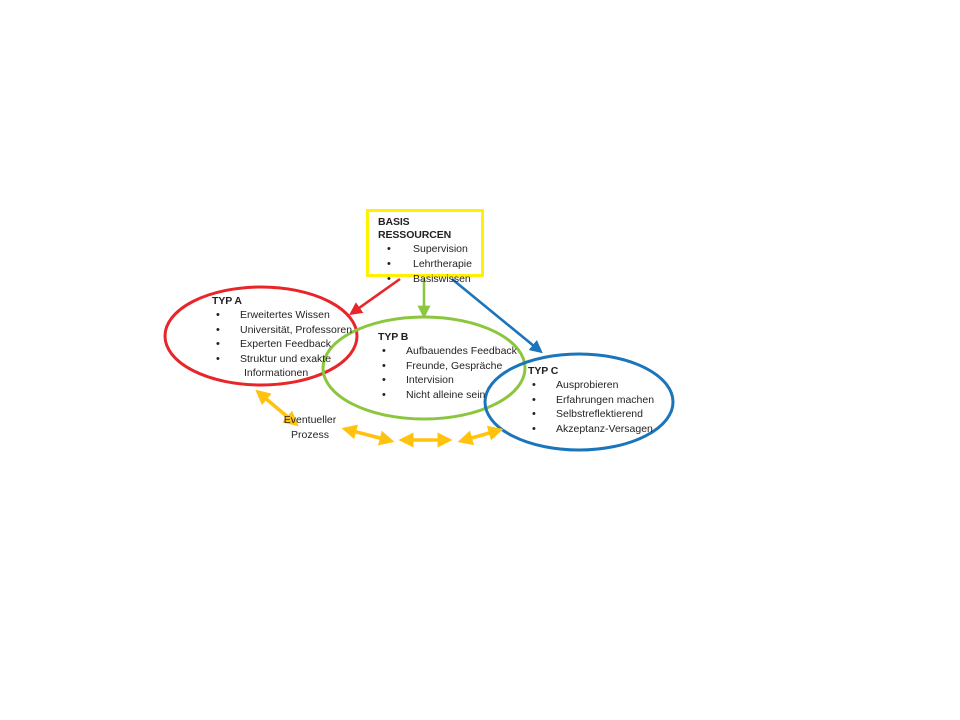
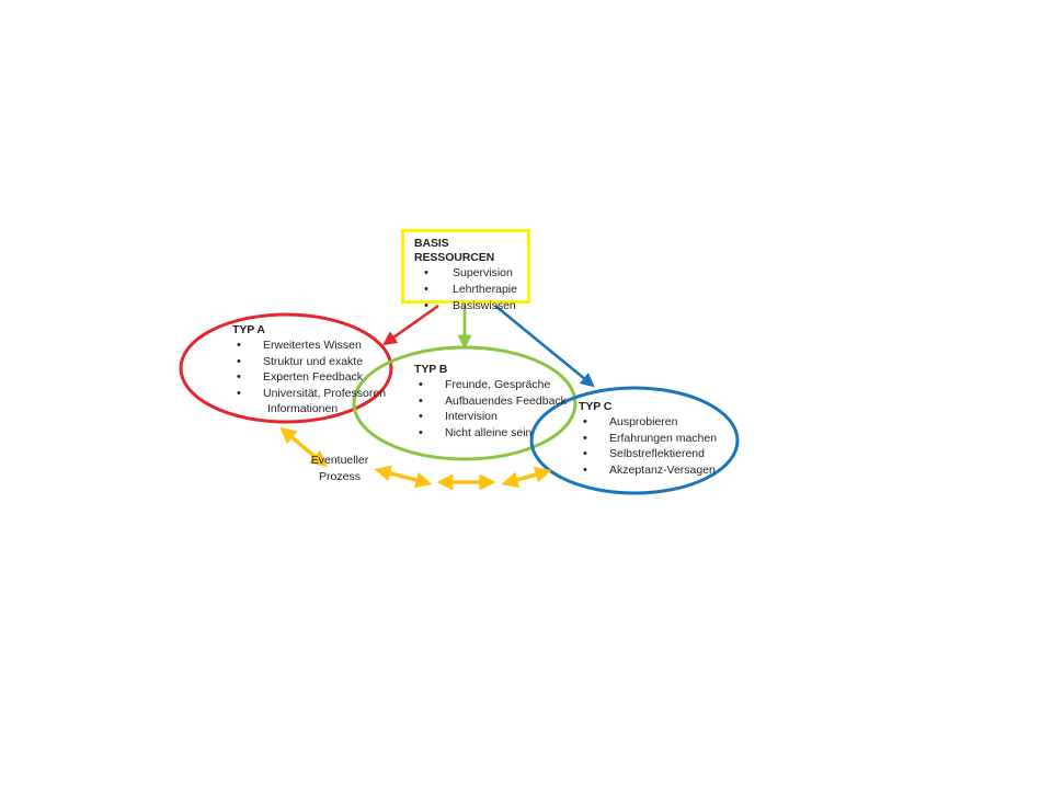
  BASIS RESSOURCEN
  •
  Supervision
  •
  Lehrtherapie
  •
  Basiswissen
  TYP A
  •
  Erweitertes Wissen
  •
- Universität, Professoren
+ Struktur und exakte
  •
  Experten Feedback
  •
- Struktur und exakte
+ Universität, Professoren
  Informationen
  TYP B
  •
- Aufbauendes Feedback
+ Freunde, Gespräche
  •
- Freunde, Gespräche
+ Aufbauendes Feedback
  •
  Intervision
  •
  Nicht alleine sein
  TYP C
  •
  Ausprobieren
  •
  Erfahrungen machen
  •
  Selbstreflektierend
  •
  Akzeptanz-Versagen
  Eventueller
  Prozess
